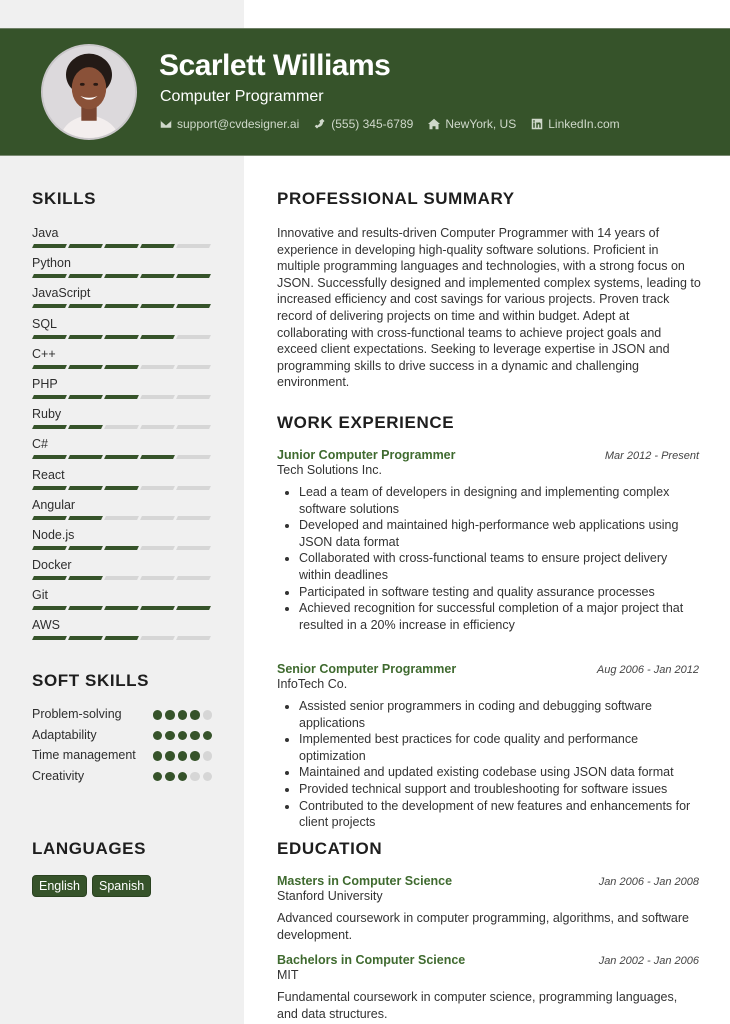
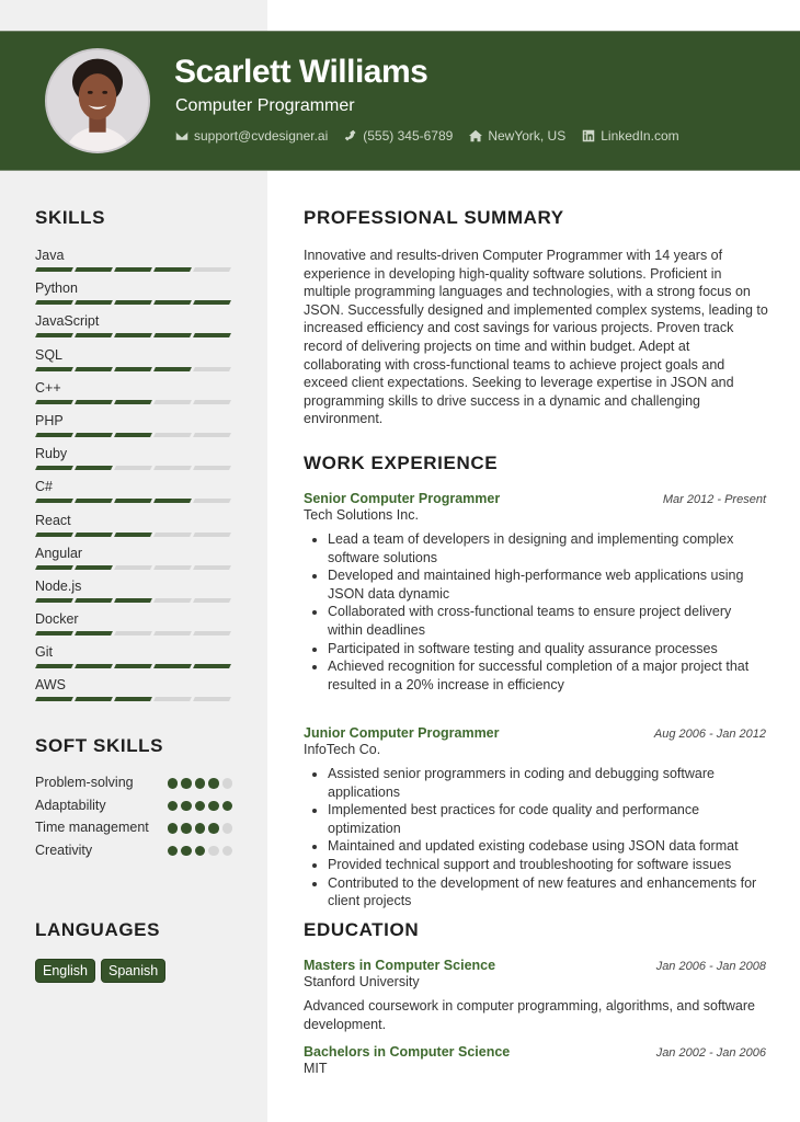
  Scarlett Williams
  Computer Programmer
  support@cvdesigner.ai
  (555) 345-6789
  NewYork, US
  LinkedIn.com
  SKILLS
  Java
  Python
  JavaScript
  SQL
  C++
  PHP
  Ruby
  C#
  React
  Angular
  Node.js
  Docker
  Git
  AWS
  SOFT SKILLS
  Problem-solving
  Adaptability
  Time management
  Creativity
  LANGUAGES
  English
  Spanish
  PROFESSIONAL SUMMARY
  Innovative and results-driven Computer Programmer with 14 years of experience in developing high-quality software solutions. Proficient in multiple programming languages and technologies, with a strong focus on JSON. Successfully designed and implemented complex systems, leading to increased efficiency and cost savings for various projects. Proven track record of delivering projects on time and within budget. Adept at collaborating with cross-functional teams to achieve project goals and exceed client expectations. Seeking to leverage expertise in JSON and programming skills to drive success in a dynamic and challenging environment.
  WORK EXPERIENCE
- Junior Computer Programmer
+ Senior Computer Programmer
  Mar 2012 - Present
  Tech Solutions Inc.
  Lead a team of developers in designing and implementing complex software solutions
- Developed and maintained high-performance web applications using JSON data format
+ Developed and maintained high-performance web applications using JSON data dynamic
  Collaborated with cross-functional teams to ensure project delivery within deadlines
  Participated in software testing and quality assurance processes
  Achieved recognition for successful completion of a major project that resulted in a 20% increase in efficiency
- Senior Computer Programmer
+ Junior Computer Programmer
  Aug 2006 - Jan 2012
  InfoTech Co.
  Assisted senior programmers in coding and debugging software applications
  Implemented best practices for code quality and performance optimization
  Maintained and updated existing codebase using JSON data format
  Provided technical support and troubleshooting for software issues
  Contributed to the development of new features and enhancements for client projects
  EDUCATION
  Masters in Computer Science
  Jan 2006 - Jan 2008
  Stanford University
  Advanced coursework in computer programming, algorithms, and software development.
  Bachelors in Computer Science
  Jan 2002 - Jan 2006
  MIT
- Fundamental coursework in computer science, programming languages, and data structures.
